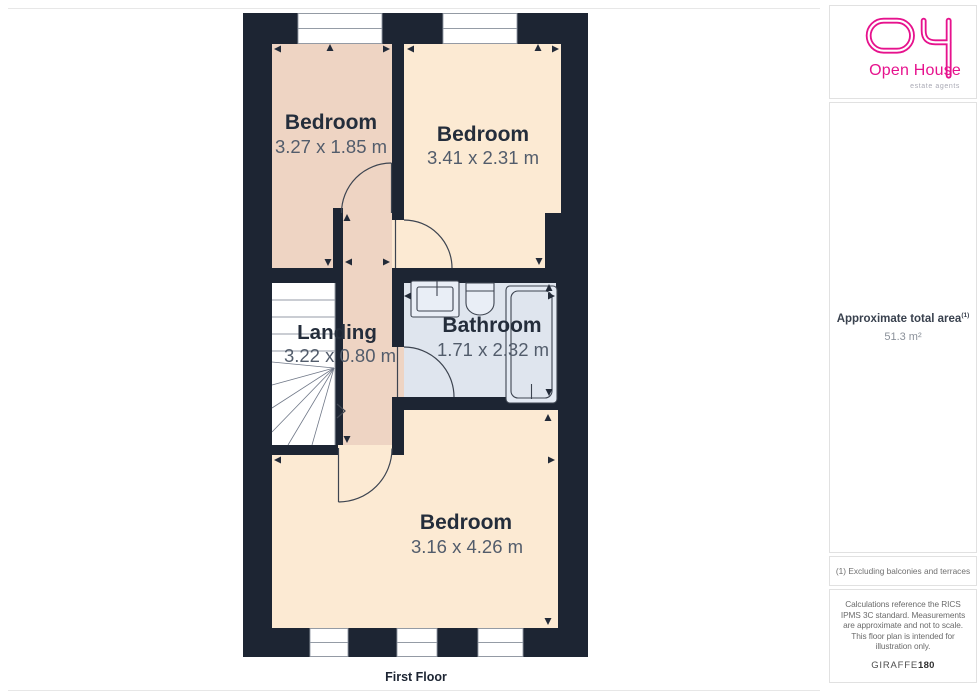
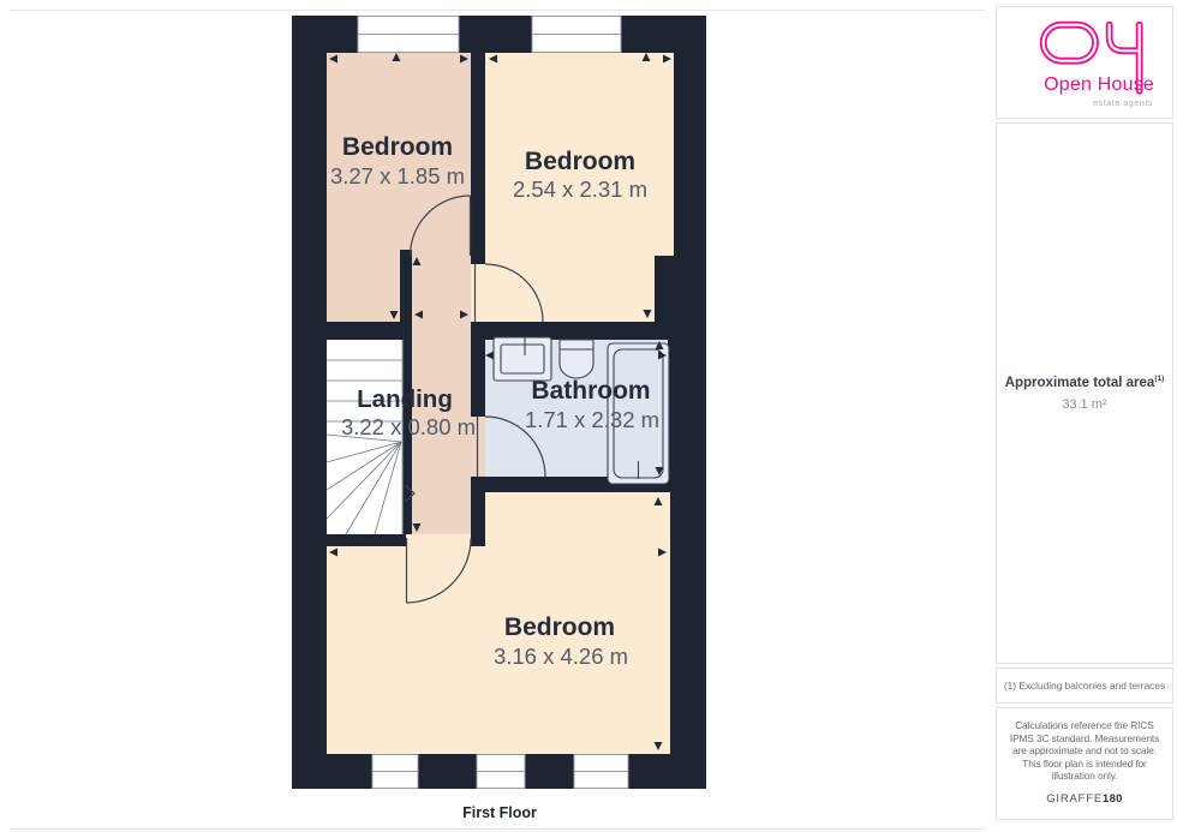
  Bedroom
  3.27 x 1.85 m
  Bedroom
- 3.41 x 2.31 m
+ 2.54 x 2.31 m
  Landing
  3.22 x 0.80 m
  Bathroom
  1.71 x 2.32 m
  Bedroom
  3.16 x 4.26 m
  First Floor
  Open House
  Approximate total area
- 51.3 m²
+ 33.1 m²
  (1) Excluding balconies and terraces
  Calculations reference the RICS IPMS 3C standard. Measurements are approximate and not to scale. This floor plan is intended for illustration only.
  GIRAFFE180
